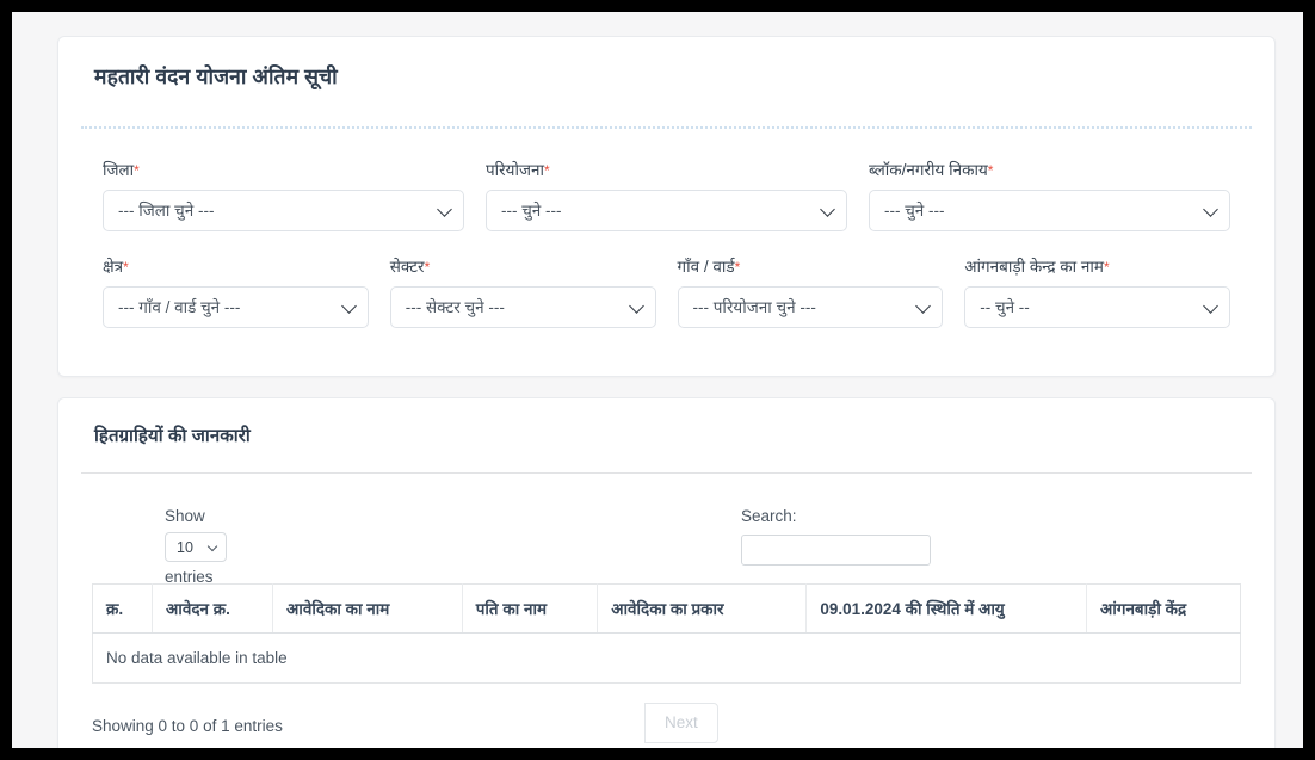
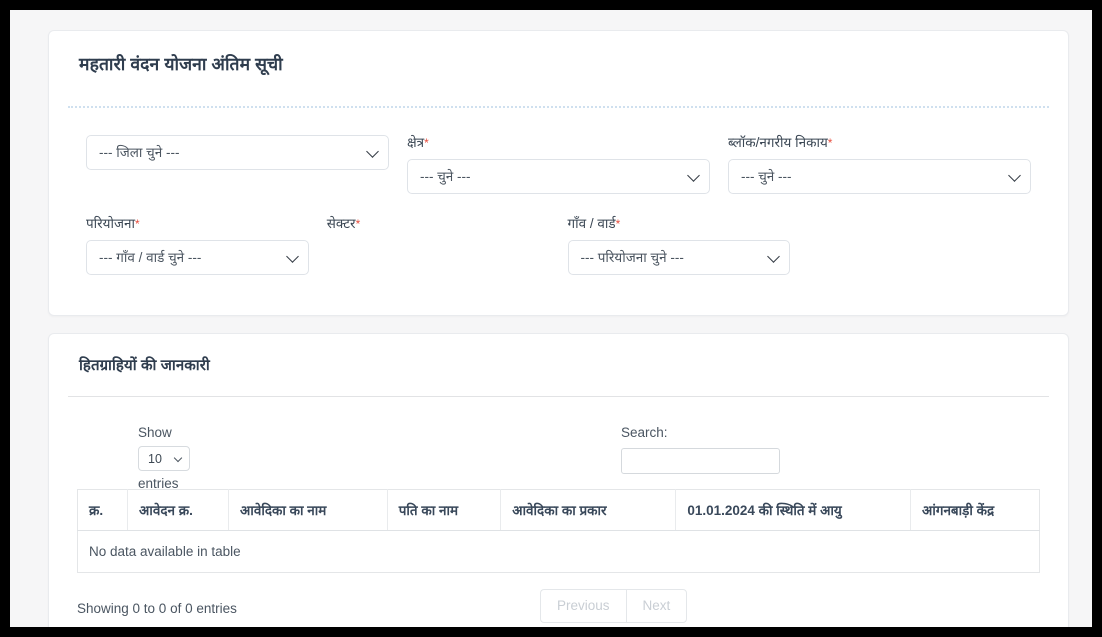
  महतारी वंदन योजना अंतिम सूची
- जिला*
  --- जिला चुने ---
- परियोजना*
+ क्षेत्र*
  --- चुने ---
  ब्लॉक/नगरीय निकाय*
  --- चुने ---
- क्षेत्र*
+ परियोजना*
  --- गाँव / वार्ड चुने ---
  सेक्टर*
- --- सेक्टर चुने ---
  गाँव / वार्ड*
  --- परियोजना चुने ---
- आंगनबाड़ी केन्द्र का नाम*
- -- चुने --
  हितग्राहियों की जानकारी
  Show
  10
  entries
  Search:
- क्र.	आवेदन क्र.	आवेदिका का नाम	पति का नाम	आवेदिका का प्रकार	09.01.2024 की स्थिति में आयु	आंगनबाड़ी केंद्र
+ क्र.	आवेदन क्र.	आवेदिका का नाम	पति का नाम	आवेदिका का प्रकार	01.01.2024 की स्थिति में आयु	आंगनबाड़ी केंद्र
  No data available in table
- Showing 0 to 0 of 1 entries
+ Showing 0 to 0 of 0 entries
+ Previous
  Next
